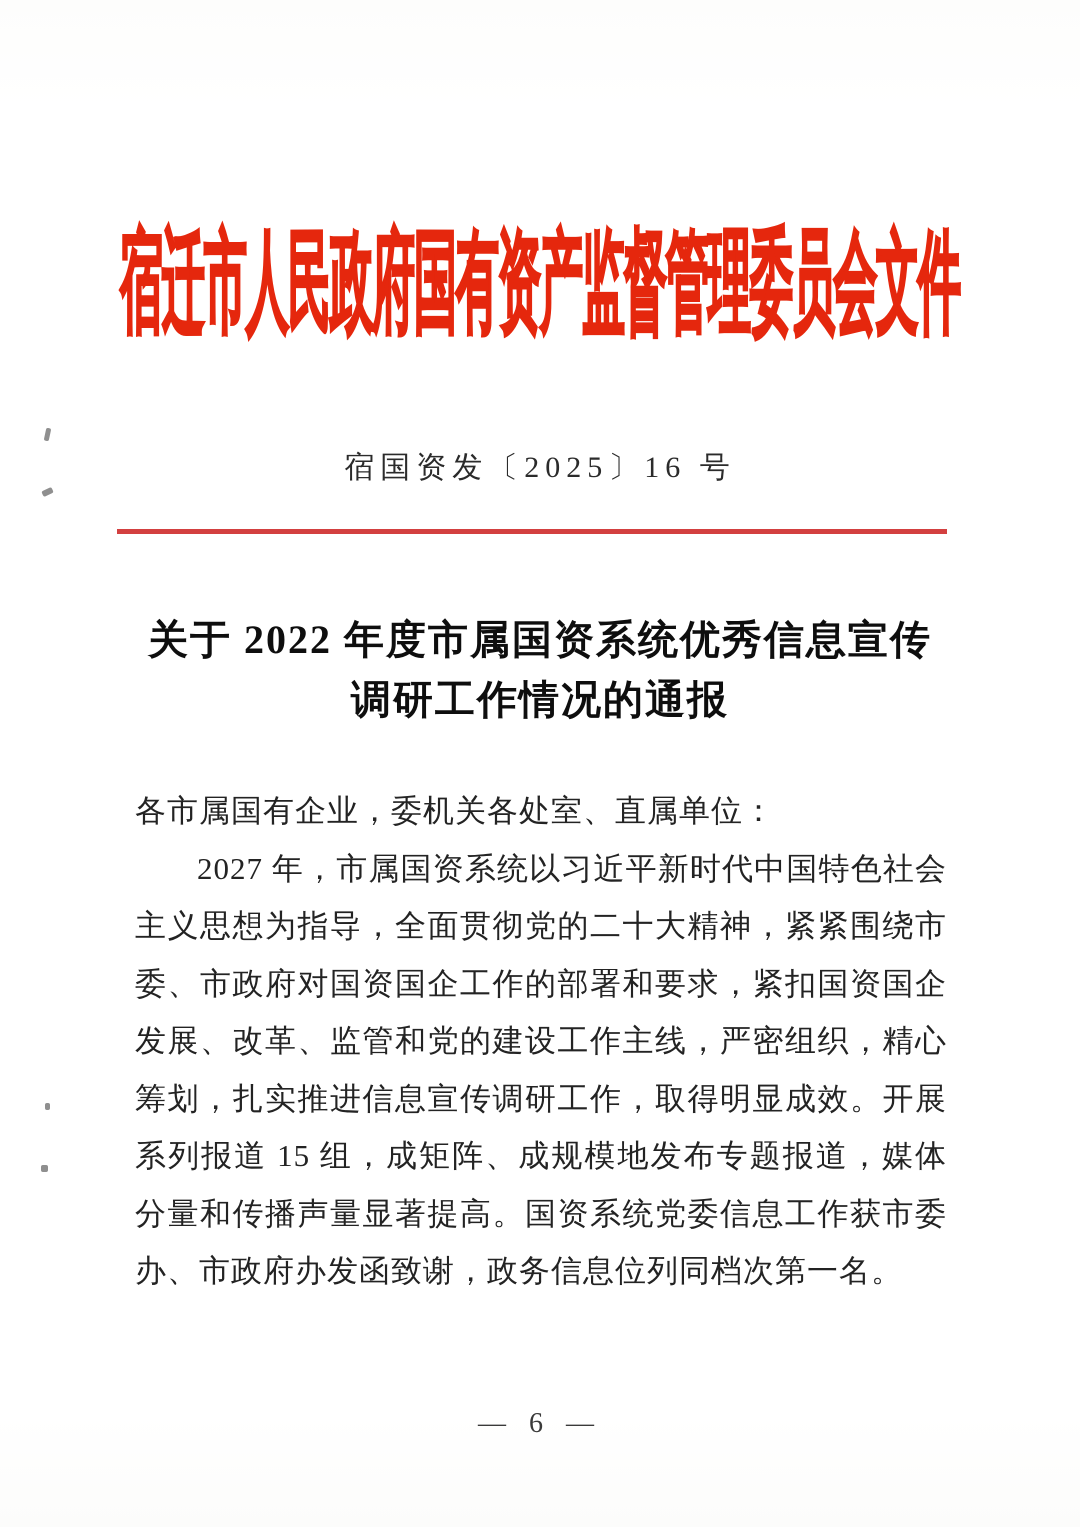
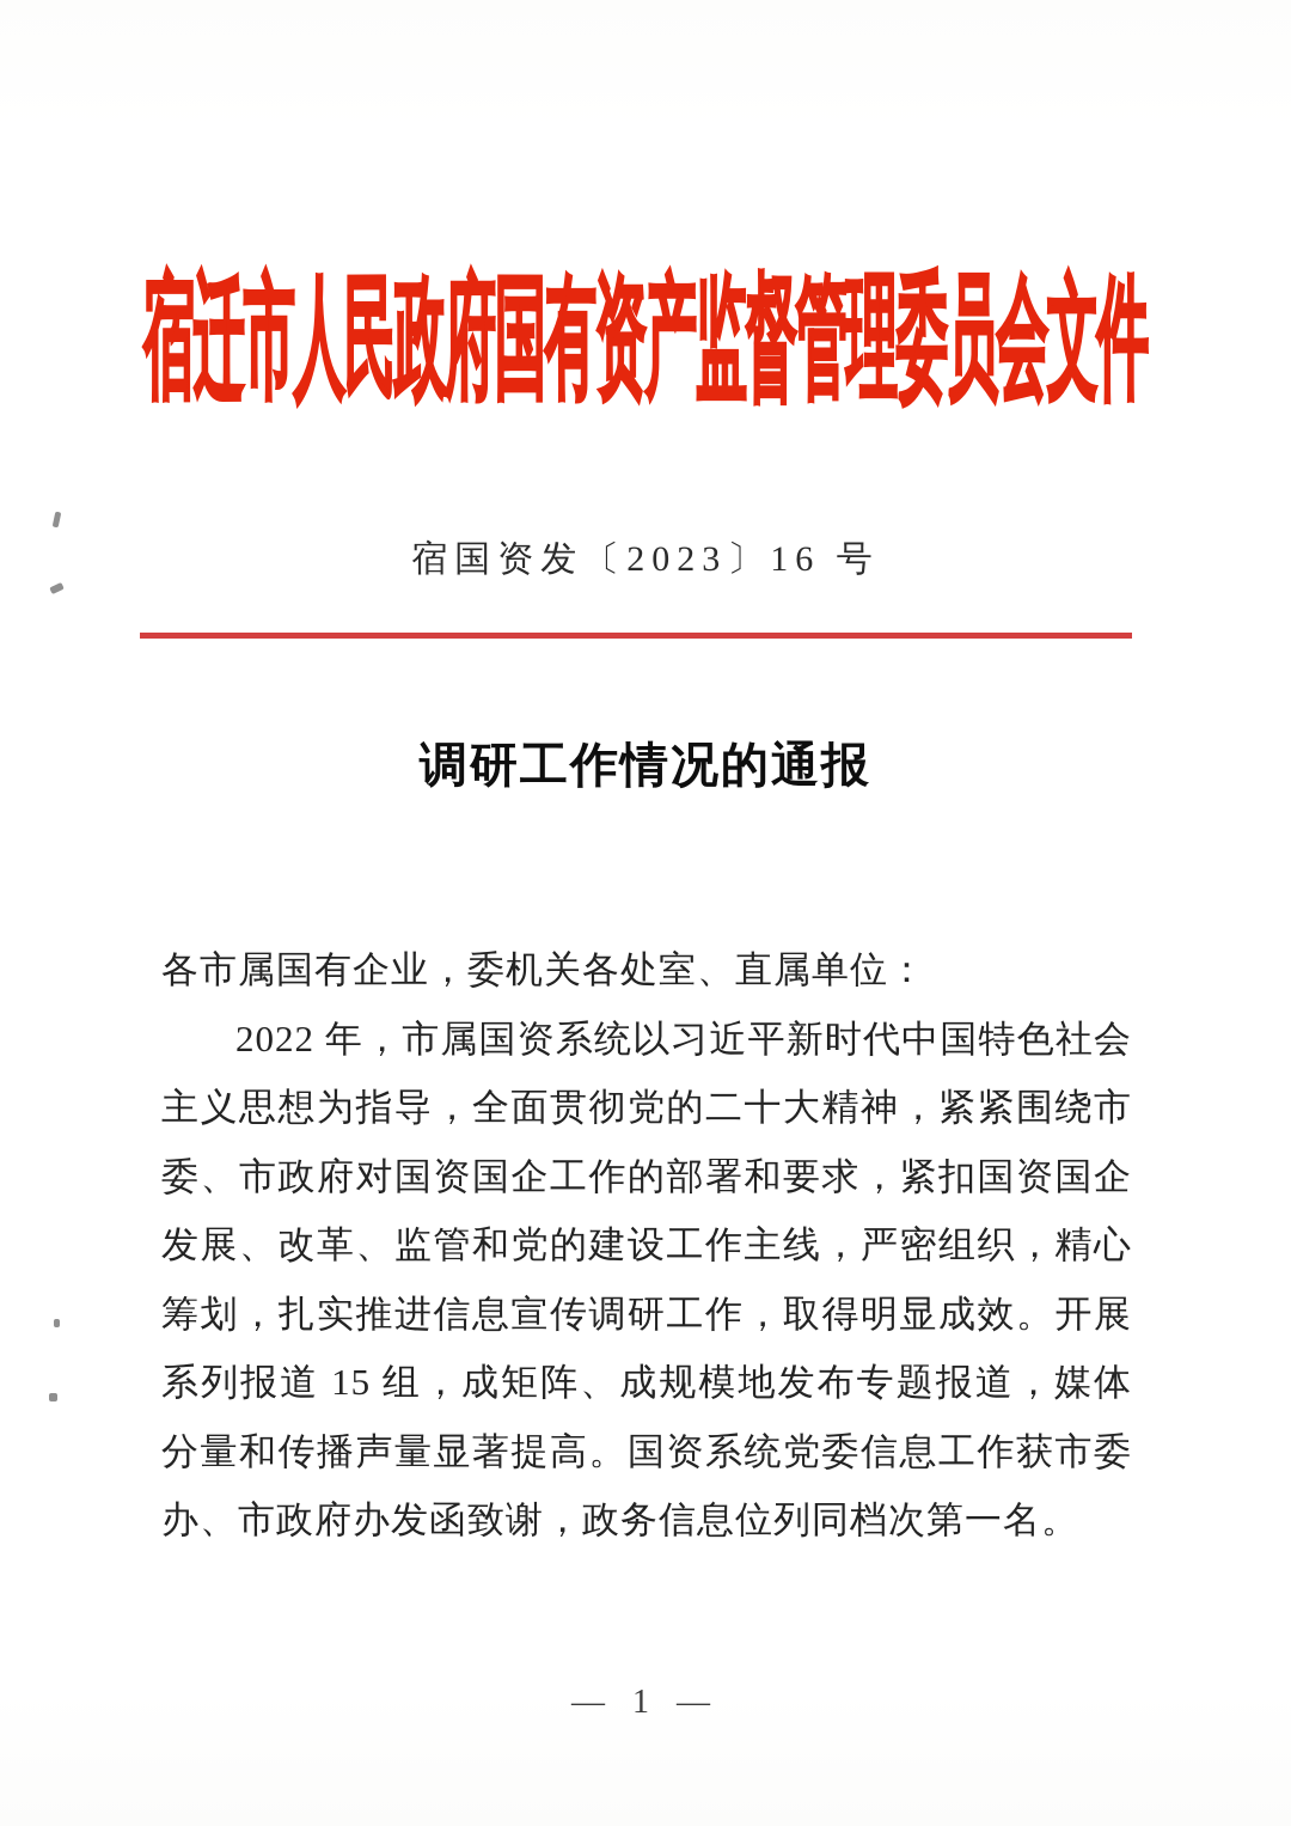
  宿迁市人民政府国有资产监督管理委员会文件
- 宿国资发〔2025〕16 号
+ 宿国资发〔2023〕16 号
- 关于 2022 年度市属国资系统优秀信息宣传
  调研工作情况的通报
  各市属国有企业，委机关各处室、直属单位：
- 2027 年，市属国资系统以习近平新时代中国特色社会主义思想为指导，全面贯彻党的二十大精神，紧紧围绕市委、市政府对国资国企工作的部署和要求，紧扣国资国企发展、改革、监管和党的建设工作主线，严密组织，精心筹划，扎实推进信息宣传调研工作，取得明显成效。开展系列报道 15 组，成矩阵、成规模地发布专题报道，媒体分量和传播声量显著提高。国资系统党委信息工作获市委办、市政府办发函致谢，政务信息位列同档次第一名。
+ 2022 年，市属国资系统以习近平新时代中国特色社会主义思想为指导，全面贯彻党的二十大精神，紧紧围绕市委、市政府对国资国企工作的部署和要求，紧扣国资国企发展、改革、监管和党的建设工作主线，严密组织，精心筹划，扎实推进信息宣传调研工作，取得明显成效。开展系列报道 15 组，成矩阵、成规模地发布专题报道，媒体分量和传播声量显著提高。国资系统党委信息工作获市委办、市政府办发函致谢，政务信息位列同档次第一名。
- — 6 —
+ — 1 —
